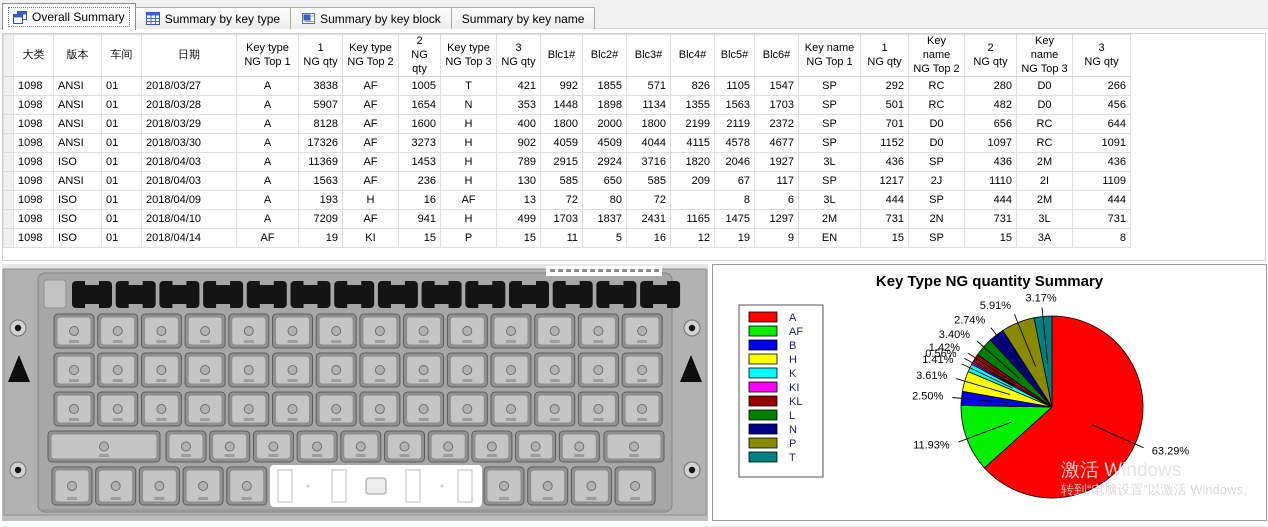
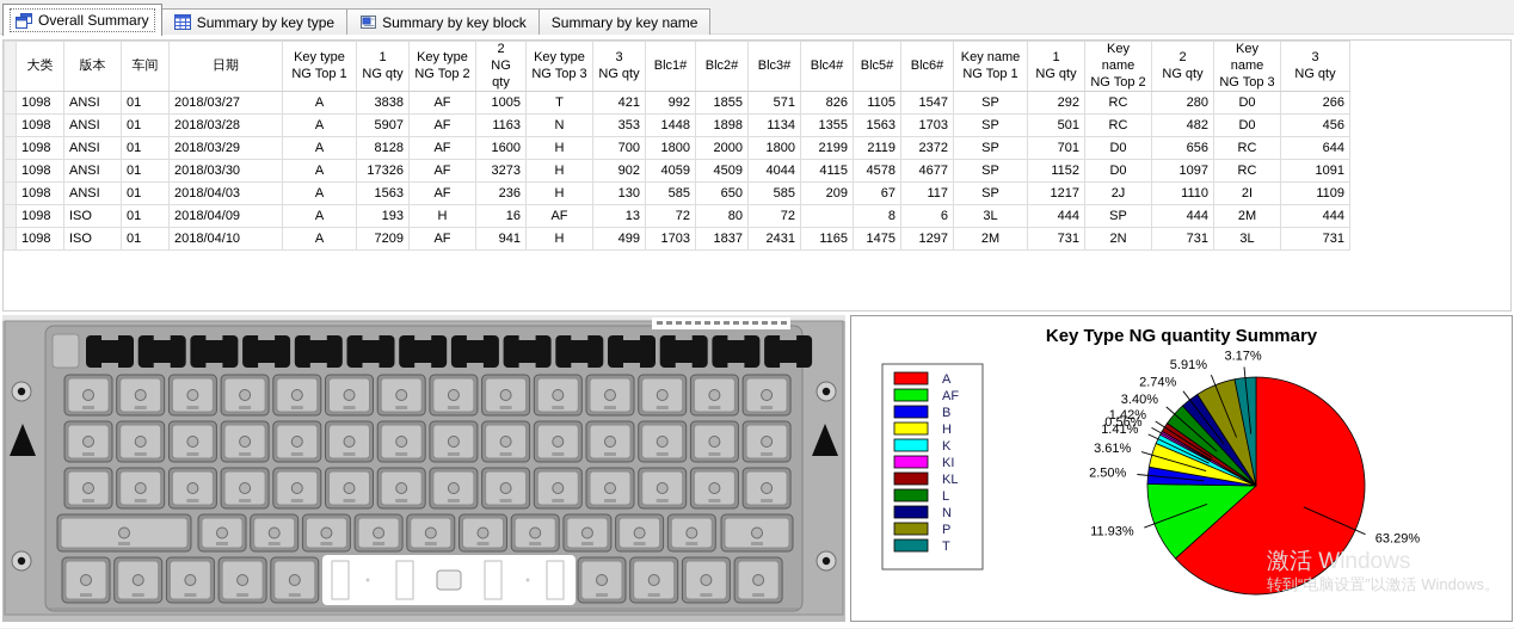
  Overall Summary
  Summary by key type
  Summary by key block
  Summary by key name
  	大类	版本	车间	日期	Key type NG Top 1	1 NG qty	Key type NG Top 2	2 NG qty	Key type NG Top 3	3 NG qty	Blc1#	Blc2#	Blc3#	Blc4#	Blc5#	Blc6#	Key name NG Top 1	1 NG qty	Key name NG Top 2	2 NG qty	Key name NG Top 3	3 NG qty
  	1098	ANSI	01	2018/03/27	A	3838	AF	1005	T	421	992	1855	571	826	1105	1547	SP	292	RC	280	D0	266
- 	1098	ANSI	01	2018/03/28	A	5907	AF	1654	N	353	1448	1898	1134	1355	1563	1703	SP	501	RC	482	D0	456
+ 	1098	ANSI	01	2018/03/28	A	5907	AF	1163	N	353	1448	1898	1134	1355	1563	1703	SP	501	RC	482	D0	456
- 	1098	ANSI	01	2018/03/29	A	8128	AF	1600	H	400	1800	2000	1800	2199	2119	2372	SP	701	D0	656	RC	644
+ 	1098	ANSI	01	2018/03/29	A	8128	AF	1600	H	700	1800	2000	1800	2199	2119	2372	SP	701	D0	656	RC	644
  	1098	ANSI	01	2018/03/30	A	17326	AF	3273	H	902	4059	4509	4044	4115	4578	4677	SP	1152	D0	1097	RC	1091
- 	1098	ISO	01	2018/04/03	A	11369	AF	1453	H	789	2915	2924	3716	1820	2046	1927	3L	436	SP	436	2M	436
  	1098	ANSI	01	2018/04/03	A	1563	AF	236	H	130	585	650	585	209	67	117	SP	1217	2J	1110	2I	1109
  	1098	ISO	01	2018/04/09	A	193	H	16	AF	13	72	80	72		8	6	3L	444	SP	444	2M	444
  	1098	ISO	01	2018/04/10	A	7209	AF	941	H	499	1703	1837	2431	1165	1475	1297	2M	731	2N	731	3L	731
- 	1098	ISO	01	2018/04/14	AF	19	KI	15	P	15	11	5	16	12	19	9	EN	15	SP	15	3A	8
  Key Type NG quantity Summary
  63.29%
  11.93%
  2.50%
  3.61%
  1.41%
  0.56%
  1.42%
  3.40%
  2.74%
  5.91%
  3.17%
  A
  AF
  B
  H
  K
  KI
  KL
  L
  N
  P
  T
  激活 Windows
  转到“电脑设置”以激活 Windows。
